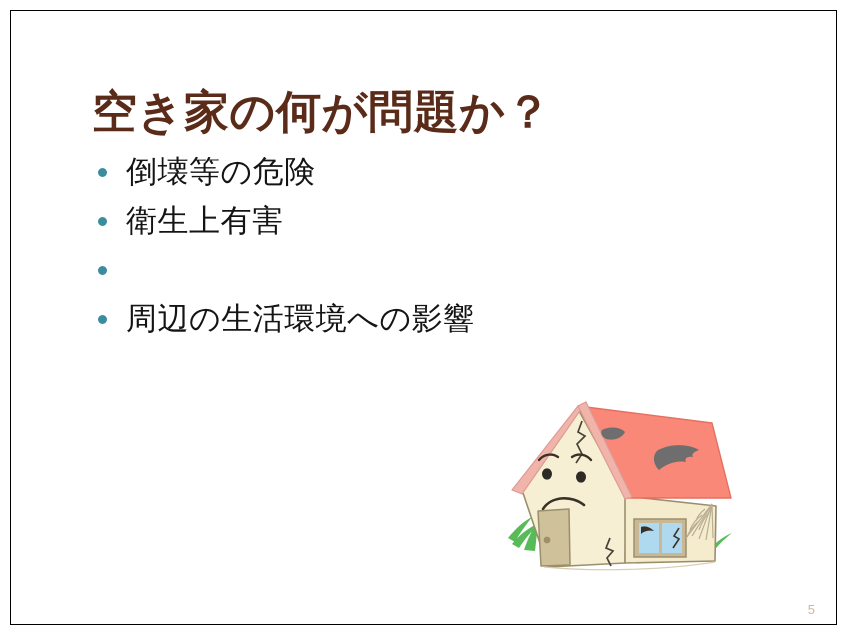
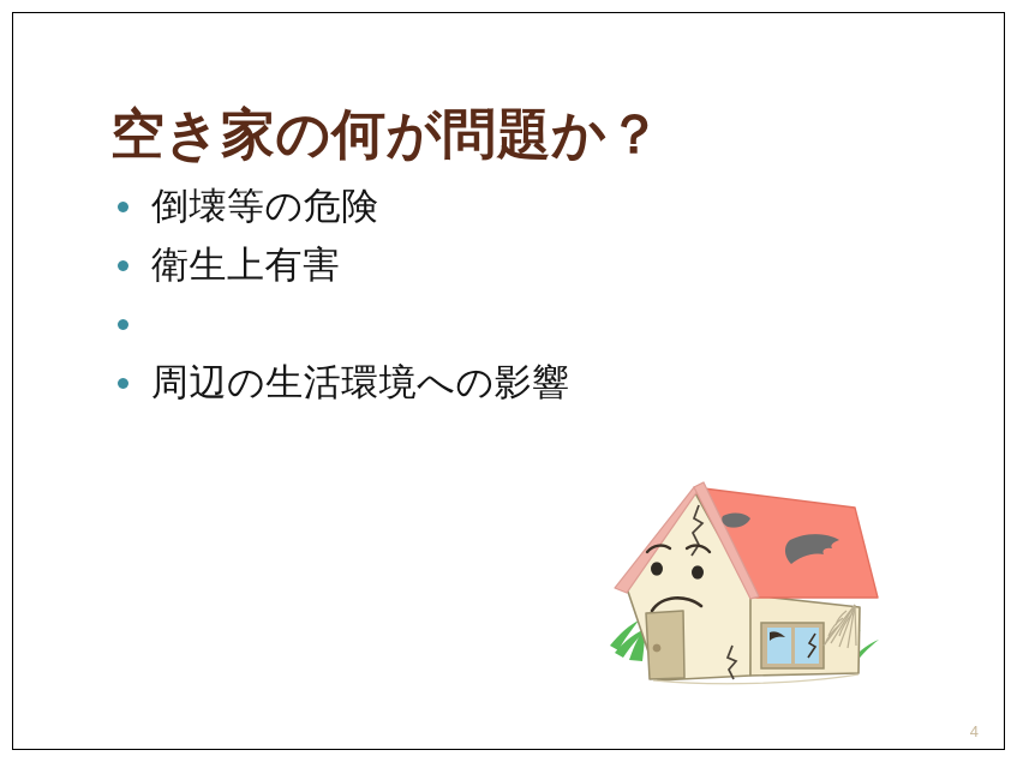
  空き家の何が問題か？
  倒壊等の危険
  衛生上有害
  周辺の生活環境への影響
- 5
+ 4
